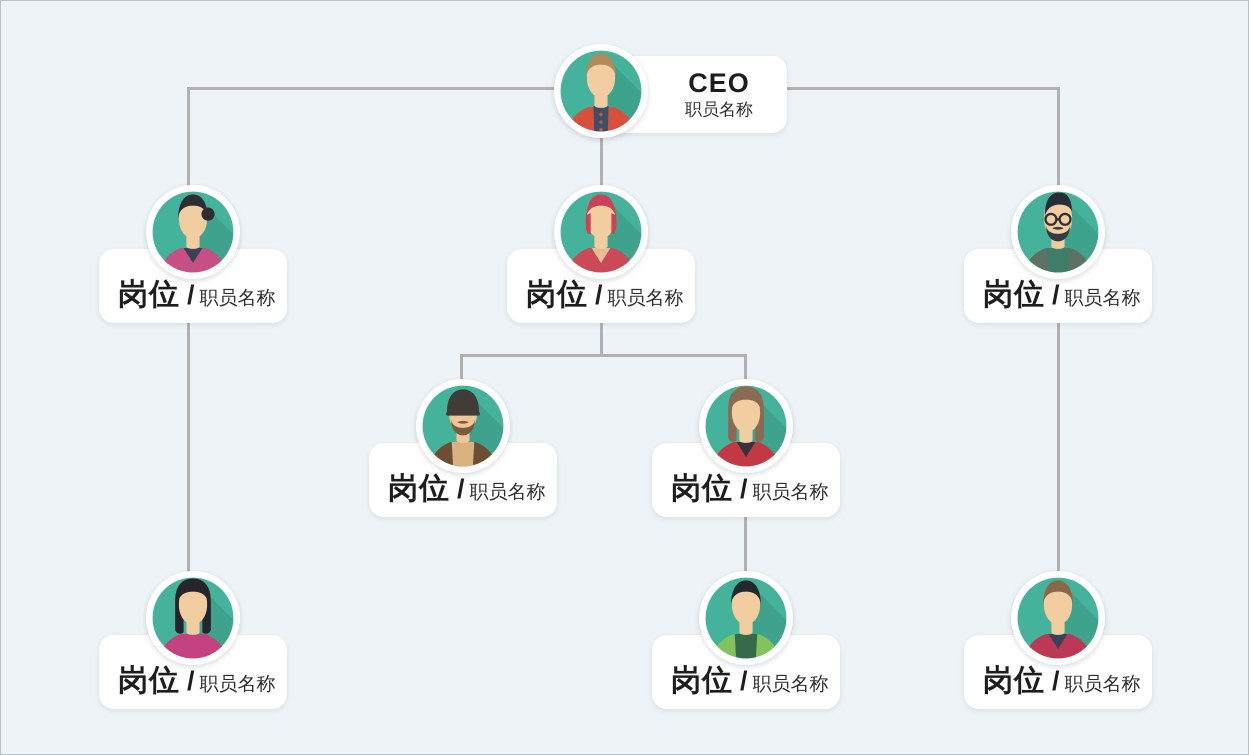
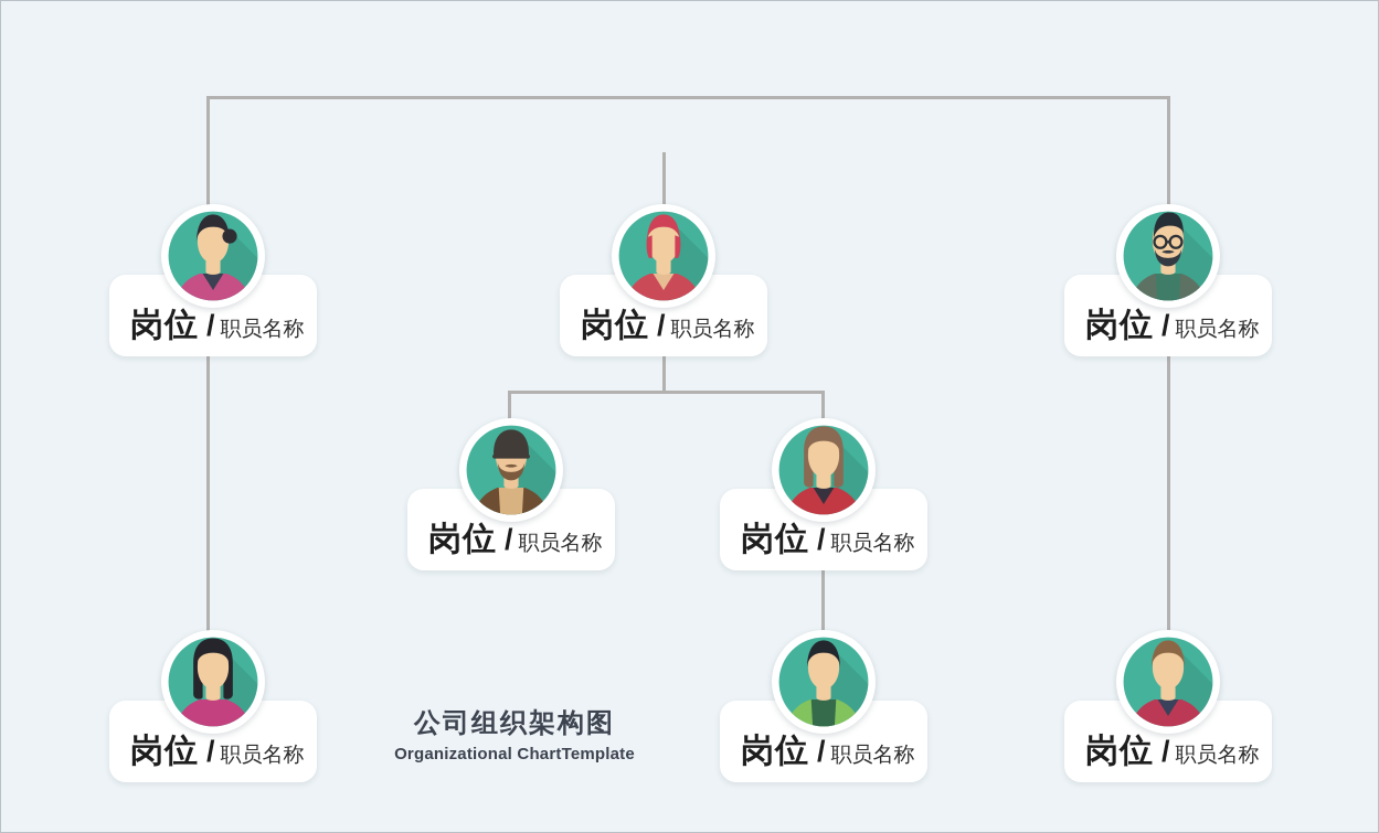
- CEO
- 职员名称
  岗位 / 职员名称
  岗位 / 职员名称
  岗位 / 职员名称
  岗位 / 职员名称
  岗位 / 职员名称
  岗位 / 职员名称
  岗位 / 职员名称
  岗位 / 职员名称
+ 公司组织架构图
+ Organizational ChartTemplate
